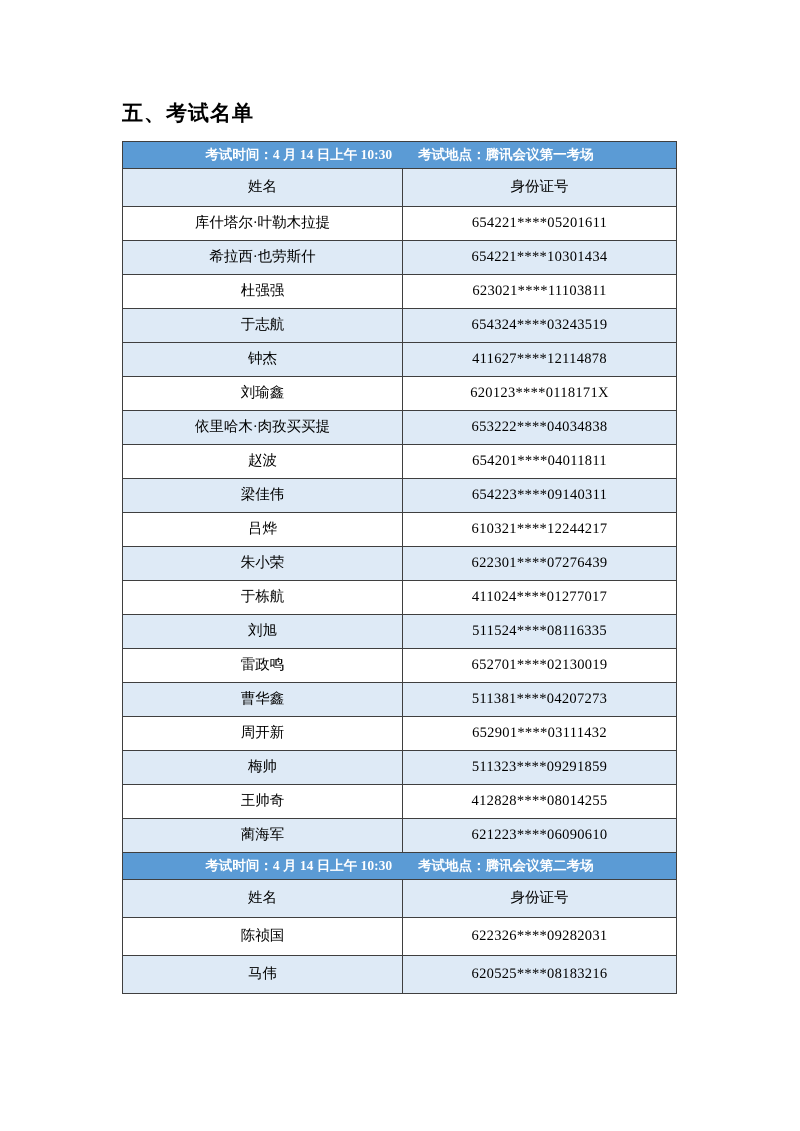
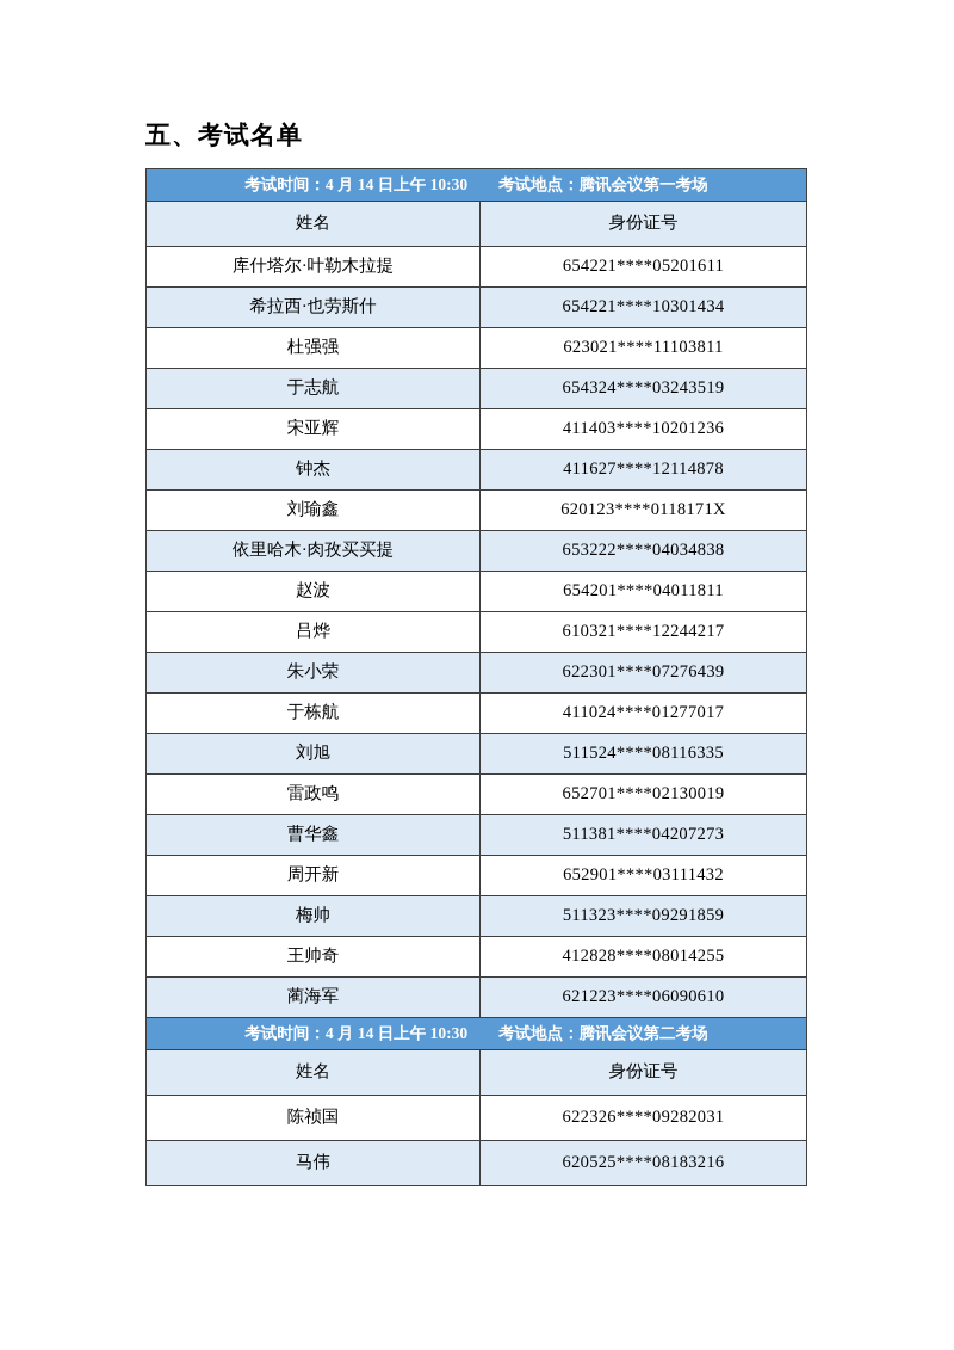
  五、考试名单
  考试时间：4 月 14 日上午 10:30 考试地点：腾讯会议第一考场
  姓名	身份证号
  库什塔尔·叶勒木拉提	654221****05201611
  希拉西·也劳斯什	654221****10301434
  杜强强	623021****11103811
  于志航	654324****03243519
+ 宋亚辉	411403****10201236
  钟杰	411627****12114878
  刘瑜鑫	620123****0118171X
  依里哈木·肉孜买买提	653222****04034838
  赵波	654201****04011811
- 梁佳伟	654223****09140311
  吕烨	610321****12244217
  朱小荣	622301****07276439
  于栋航	411024****01277017
  刘旭	511524****08116335
  雷政鸣	652701****02130019
  曹华鑫	511381****04207273
  周开新	652901****03111432
  梅帅	511323****09291859
  王帅奇	412828****08014255
  蔺海军	621223****06090610
  考试时间：4 月 14 日上午 10:30 考试地点：腾讯会议第二考场
  姓名	身份证号
  陈祯国	622326****09282031
  马伟	620525****08183216
